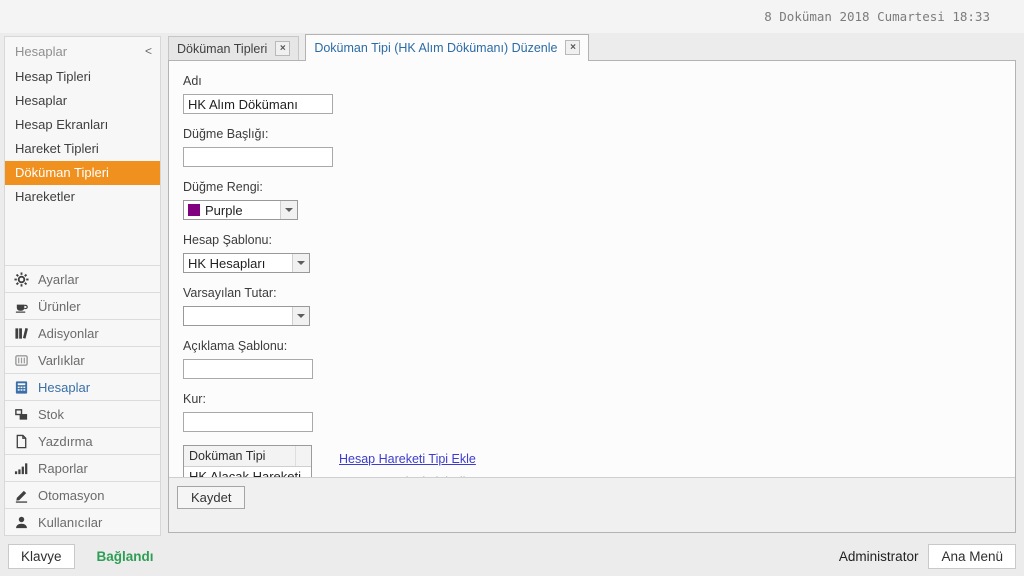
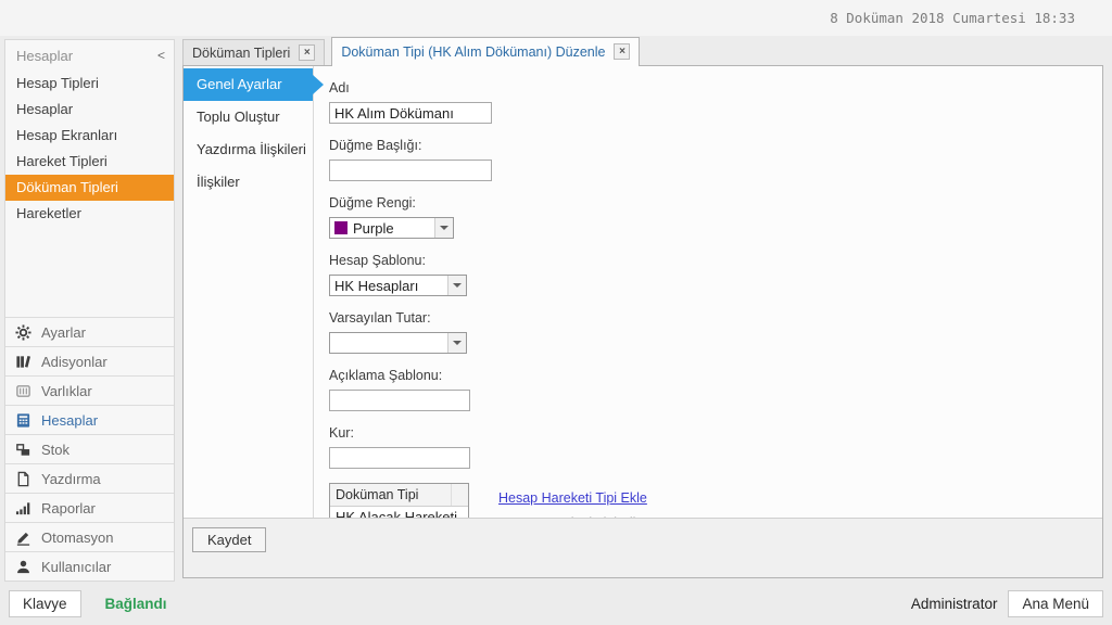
  8 Doküman 2018 Cumartesi 18:33
  Hesaplar
  <
  Hesap Tipleri
  Hesaplar
  Hesap Ekranları
  Hareket Tipleri
  Döküman Tipleri
  Hareketler
  Ayarlar
- Ürünler
  Adisyonlar
  Varlıklar
  Hesaplar
  Stok
  Yazdırma
  Raporlar
  Otomasyon
  Kullanıcılar
  Döküman Tipleri
  ×
  Doküman Tipi (HK Alım Dökümanı) Düzenle
  ×
+ Genel Ayarlar
+ Toplu Oluştur
+ Yazdırma İlişkileri
+ İlişkiler
  Adı
  HK Alım Dökümanı
  Düğme Başlığı:
  Düğme Rengi:
  Purple
  Hesap Şablonu:
  HK Hesapları
  Varsayılan Tutar:
  Açıklama Şablonu:
  Kur:
  Doküman Tipi
  Hesap Hareketi Tipi Ekle
  Kaydet
  Klavye
  Bağlandı
  Administrator
  Ana Menü
